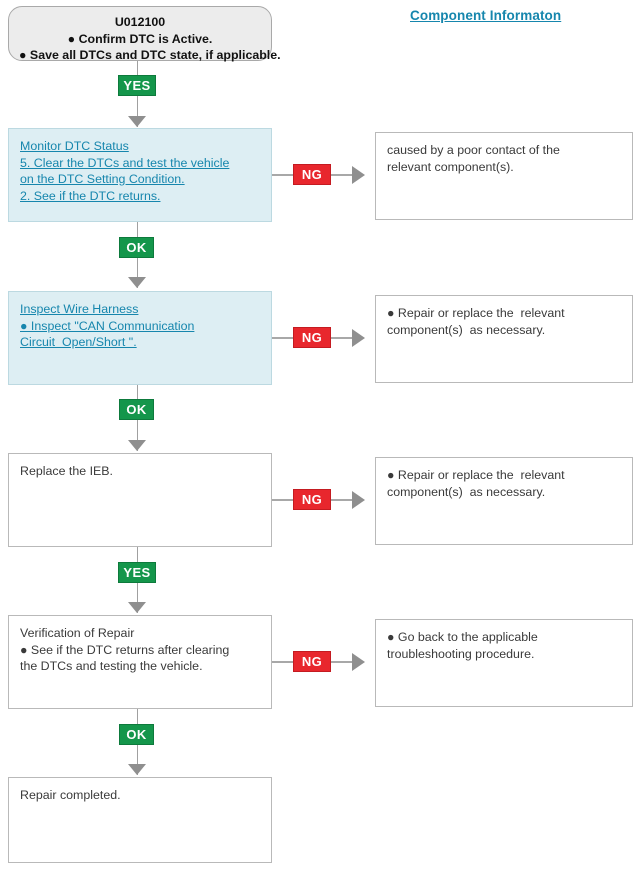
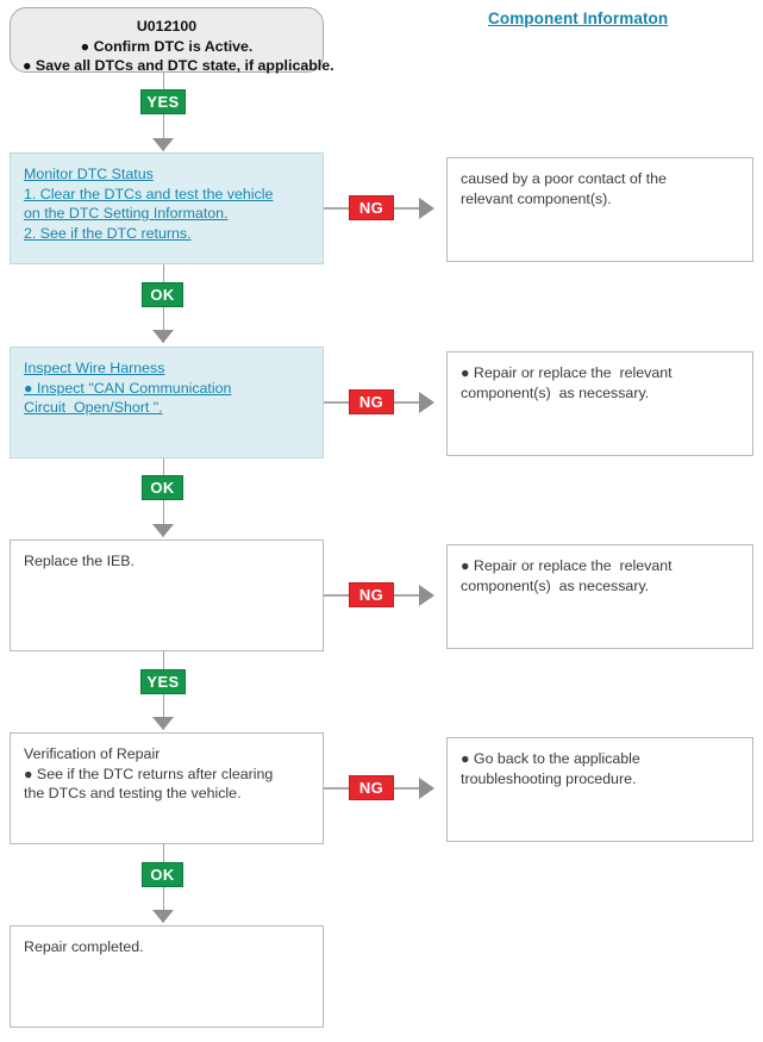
  Component Informaton
  U012100
  ● Confirm DTC is Active.
  ● Save all DTCs and DTC state, if applicable.
  YES
  Monitor DTC Status
- 5. Clear the DTCs and test the vehicle
+ 1. Clear the DTCs and test the vehicle
- on the DTC Setting Condition.
+ on the DTC Setting Informaton.
  2. See if the DTC returns.
  NG
  caused by a poor contact of the
  relevant component(s).
  OK
  Inspect Wire Harness
  ● Inspect "CAN Communication
  Circuit Open/Short ".
  NG
  ● Repair or replace the relevant
  component(s) as necessary.
  OK
  Replace the IEB.
  NG
  ● Repair or replace the relevant
  component(s) as necessary.
  YES
  Verification of Repair
  ● See if the DTC returns after clearing
  the DTCs and testing the vehicle.
  NG
  ● Go back to the applicable
  troubleshooting procedure.
  OK
  Repair completed.
